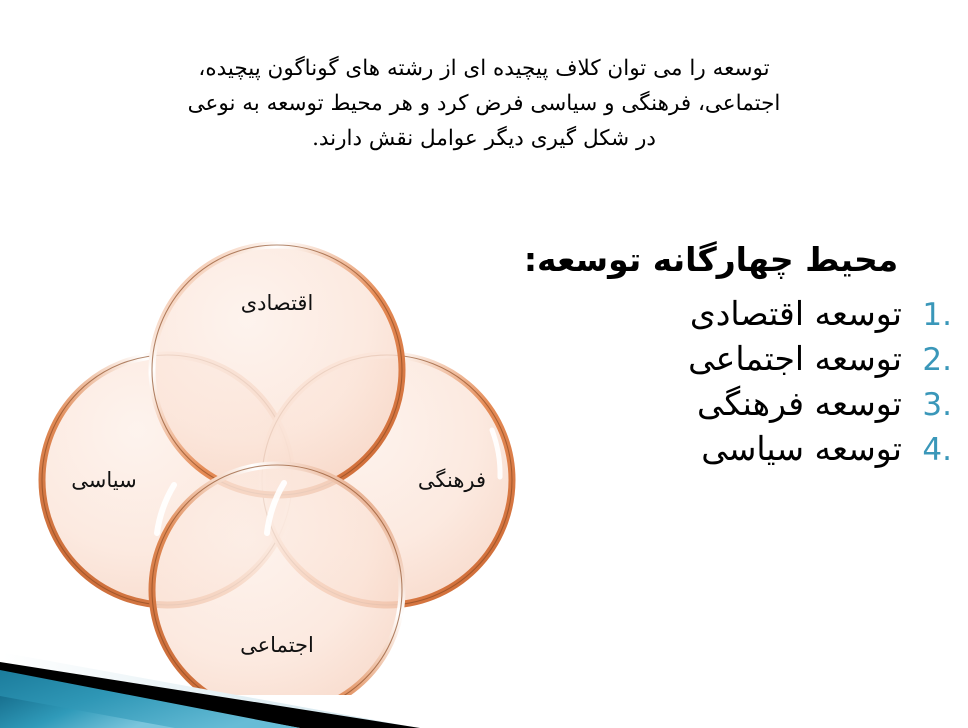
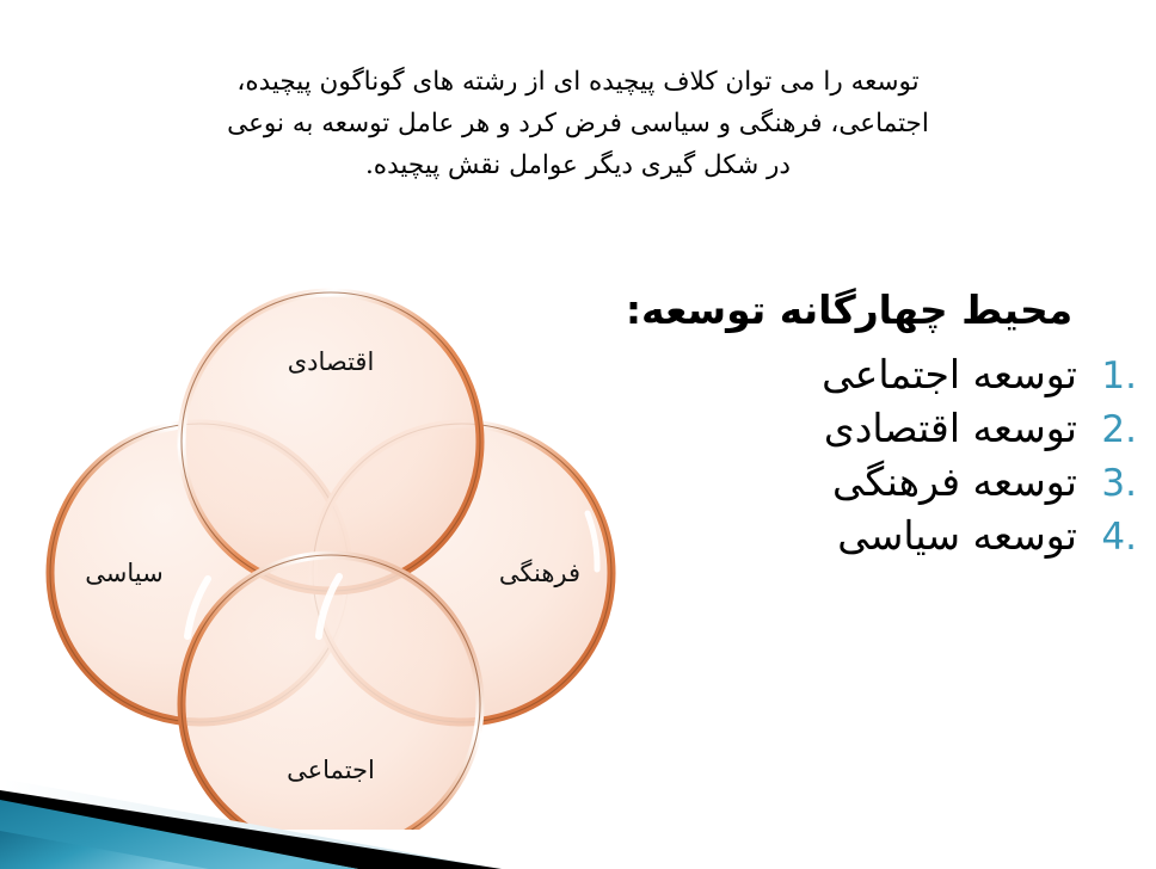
  توسعه را می توان کلاف پیچیده ای از رشته های گوناگون پیچیده،
- اجتماعی، فرهنگی و سیاسی فرض کرد و هر محیط توسعه به نوعی
+ اجتماعی، فرهنگی و سیاسی فرض کرد و هر عامل توسعه به نوعی
- در شکل گیری دیگر عوامل نقش دارند.
+ در شکل گیری دیگر عوامل نقش پیچیده.
  اقتصادی
  فرهنگی
  اجتماعی
  سیاسی
  محیط چهارگانه توسعه:
  1.
- توسعه اقتصادی
+ توسعه اجتماعی
  2.
- توسعه اجتماعی
+ توسعه اقتصادی
  3.
  توسعه فرهنگی
  4.
  توسعه سیاسی
